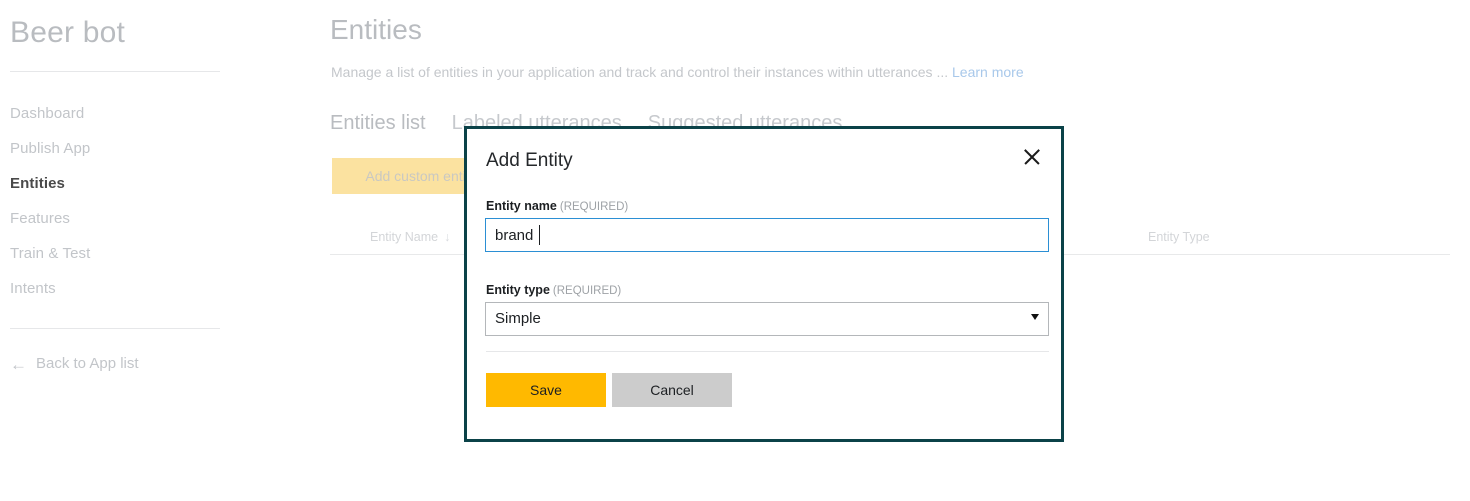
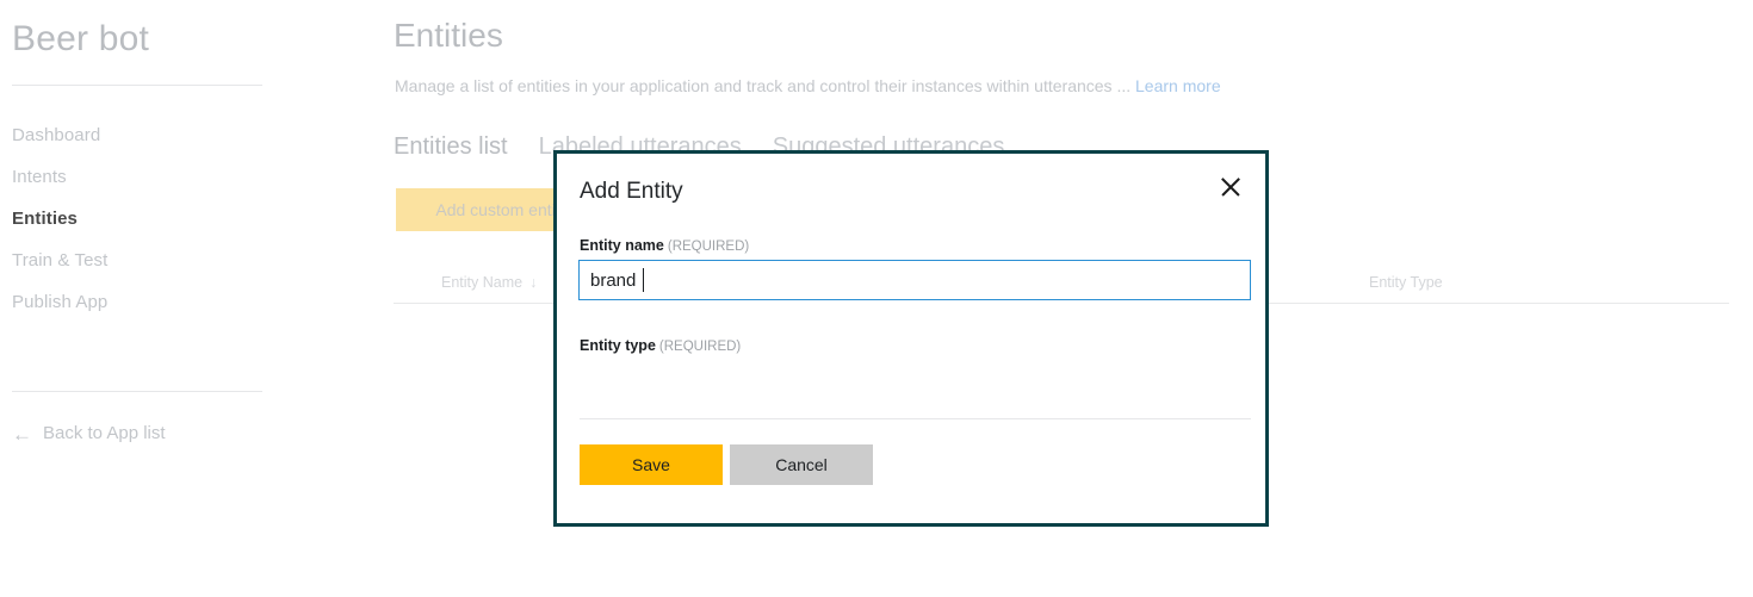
  Beer bot
  Dashboard
- Publish App
+ Intents
  Entities
- Features
  Train & Test
- Intents
+ Publish App
  ←
  Back to App list
  Entities
  Manage a list of entities in your application and track and control their instances within utterances ... Learn more
  Entities list
  Labeled utterances
  Suggested utterances
  Add custom ent
  Entity Name ↓
  Entity Type
  Add Entity
  Entity name (REQUIRED)
  brand
  Entity type (REQUIRED)
- Simple
  Save
  Cancel
